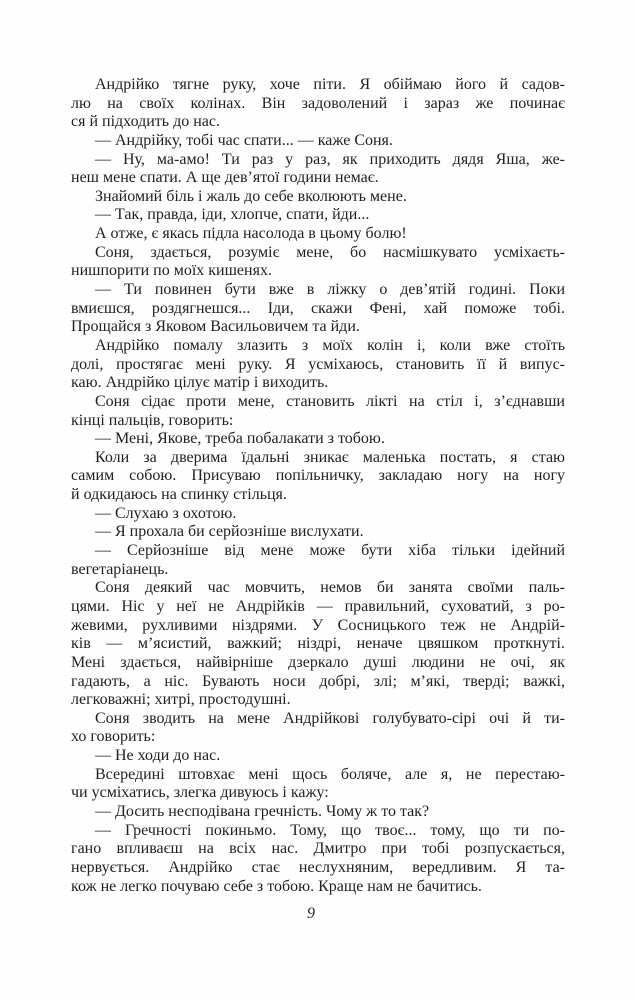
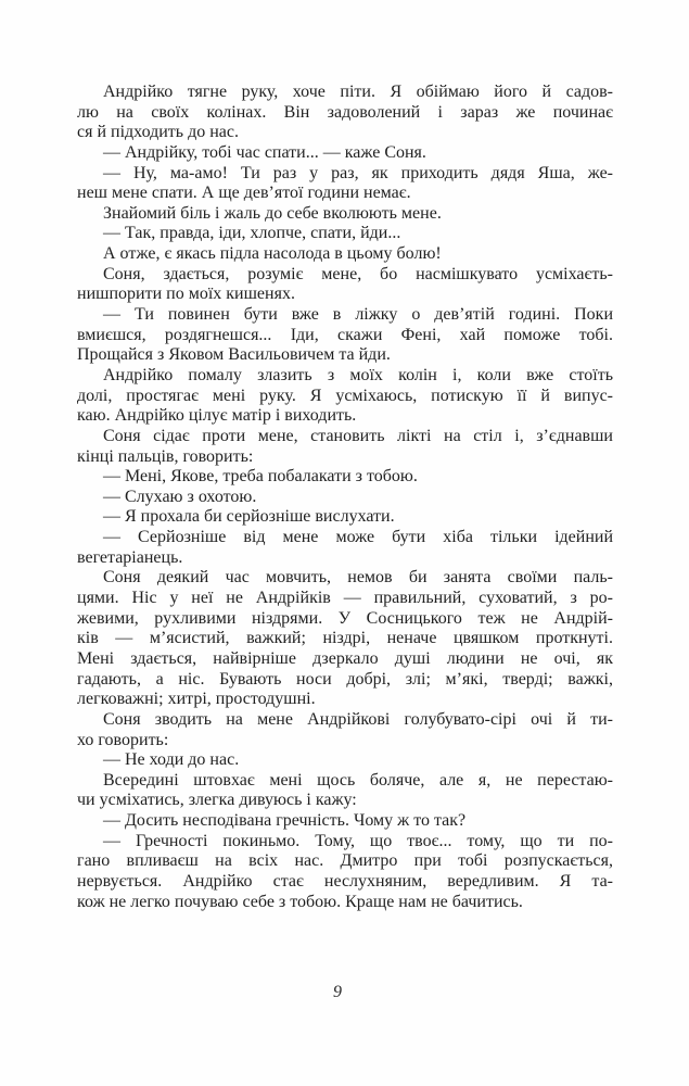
  Андрійко тягне руку, хоче піти. Я обіймаю його й садов-
  лю на своїх колінах. Він задоволений і зараз же починає
  ся й підходить до нас.
  — Андрійку, тобі час спати... — каже Соня.
  — Ну, ма-амо! Ти раз у раз, як приходить дядя Яша, же-
  неш мене спати. А ще дев’ятої години немає.
  Знайомий біль і жаль до себе вколюють мене.
  — Так, правда, іди, хлопче, спати, йди...
  А отже, є якась підла насолода в цьому болю!
  Соня, здається, розуміє мене, бо насмішкувато усміхаєть-
  нишпорити по моїх кишенях.
  — Ти повинен бути вже в ліжку о дев’ятій годині. Поки
  вмиєшся, роздягнешся... Іди, скажи Фені, хай поможе тобі.
  Прощайся з Яковом Васильовичем та йди.
  Андрійко помалу злазить з моїх колін і, коли вже стоїть
- долі, простягає мені руку. Я усміхаюсь, становить її й випус-
+ долі, простягає мені руку. Я усміхаюсь, потискую її й випус-
  каю. Андрійко цілує матір і виходить.
  Соня сідає проти мене, становить лікті на стіл і, з’єднавши
  кінці пальців, говорить:
  — Мені, Якове, треба побалакати з тобою.
- Коли за дверима їдальні зникає маленька постать, я стаю
- самим собою. Присуваю попільничку, закладаю ногу на ногу
- й одкидаюсь на спинку стільця.
  — Слухаю з охотою.
  — Я прохала би серйозніше вислухати.
  — Серйозніше від мене може бути хіба тільки ідейний
  вегетаріанець.
  Соня деякий час мовчить, немов би занята своїми паль-
  цями. Ніс у неї не Андрійків — правильний, суховатий, з ро-
  жевими, рухливими ніздрями. У Сосницького теж не Андрій-
  ків — м’ясистий, важкий; ніздрі, неначе цвяшком проткнуті.
  Мені здається, найвірніше дзеркало душі людини не очі, як
  гадають, а ніс. Бувають носи добрі, злі; м’які, тверді; важкі,
  легковажні; хитрі, простодушні.
  Соня зводить на мене Андрійкові голубувато-сірі очі й ти-
  хо говорить:
  — Не ходи до нас.
  Всередині штовхає мені щось боляче, але я, не перестаю-
  чи усміхатись, злегка дивуюсь і кажу:
  — Досить несподівана гречність. Чому ж то так?
  — Гречності покиньмо. Тому, що твоє... тому, що ти по-
  гано впливаєш на всіх нас. Дмитро при тобі розпускається,
  нервується. Андрійко стає неслухняним, вередливим. Я та-
  кож не легко почуваю себе з тобою. Краще нам не бачитись.
  9
